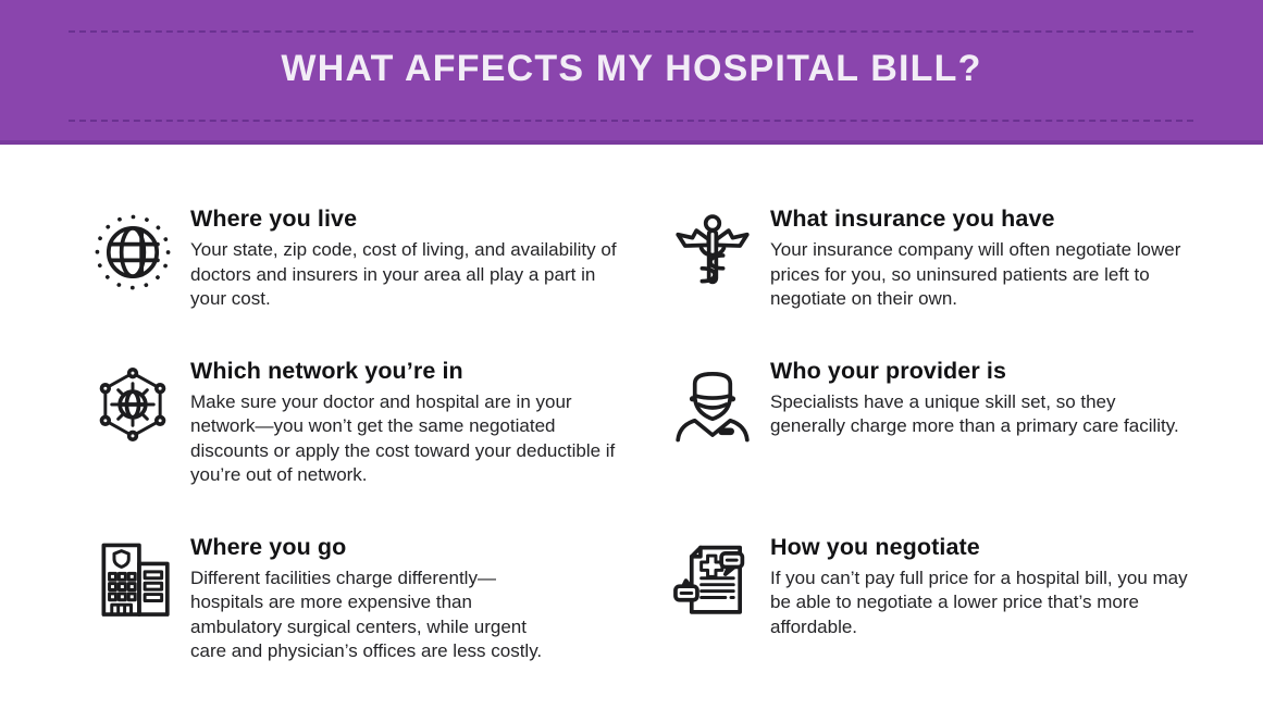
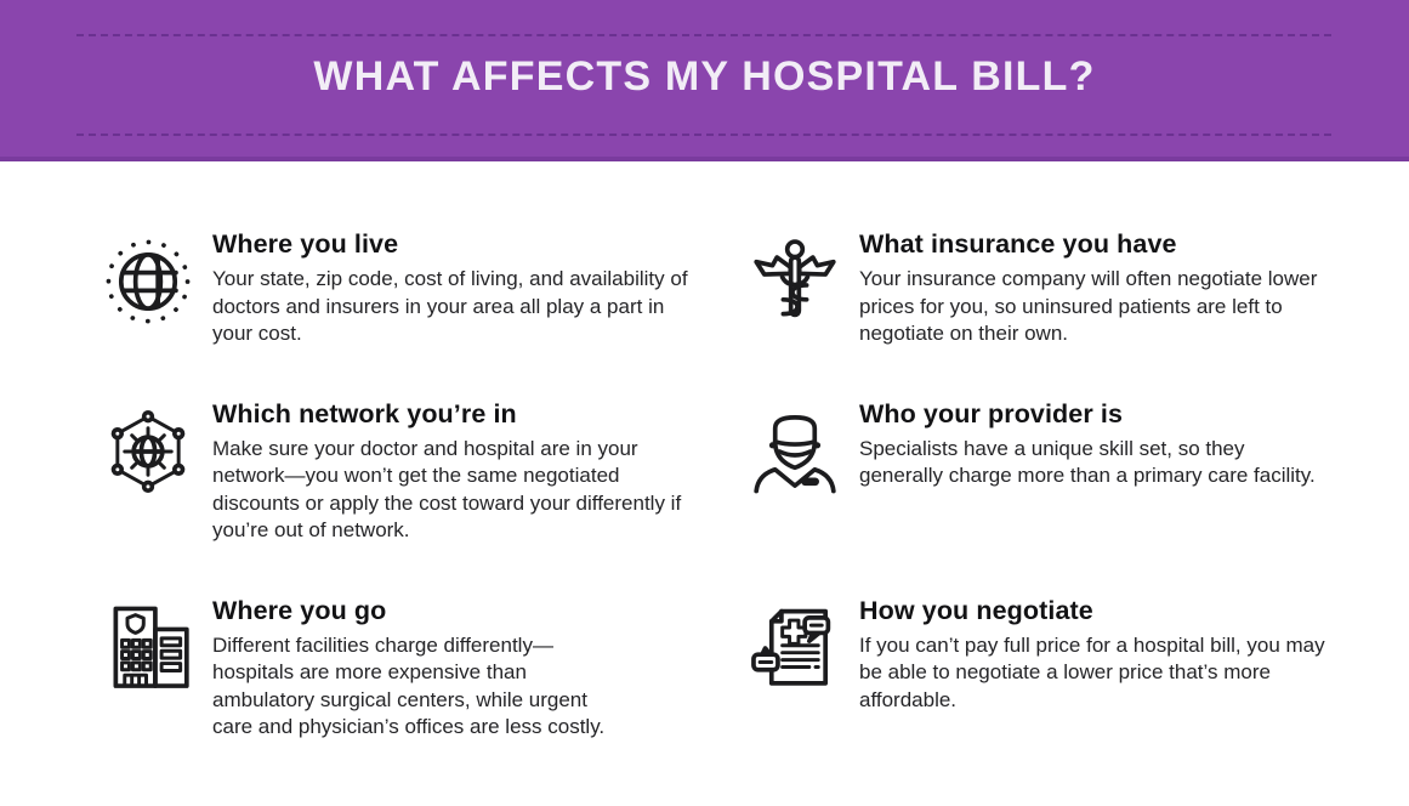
  WHAT AFFECTS MY HOSPITAL BILL?
  Where you live
  Your state, zip code, cost of living, and availability of doctors and insurers in your area all play a part in your cost.
  What insurance you have
  Your insurance company will often negotiate lower prices for you, so uninsured patients are left to negotiate on their own.
  Which network you’re in
- Make sure your doctor and hospital are in your network—you won’t get the same negotiated discounts or apply the cost toward your deductible if you’re out of network.
+ Make sure your doctor and hospital are in your network—you won’t get the same negotiated discounts or apply the cost toward your differently if you’re out of network.
  Who your provider is
  Specialists have a unique skill set, so they generally charge more than a primary care facility.
  Where you go
  Different facilities charge differently—hospitals are more expensive than ambulatory surgical centers, while urgent care and physician’s offices are less costly.
  How you negotiate
  If you can’t pay full price for a hospital bill, you may be able to negotiate a lower price that’s more affordable.
